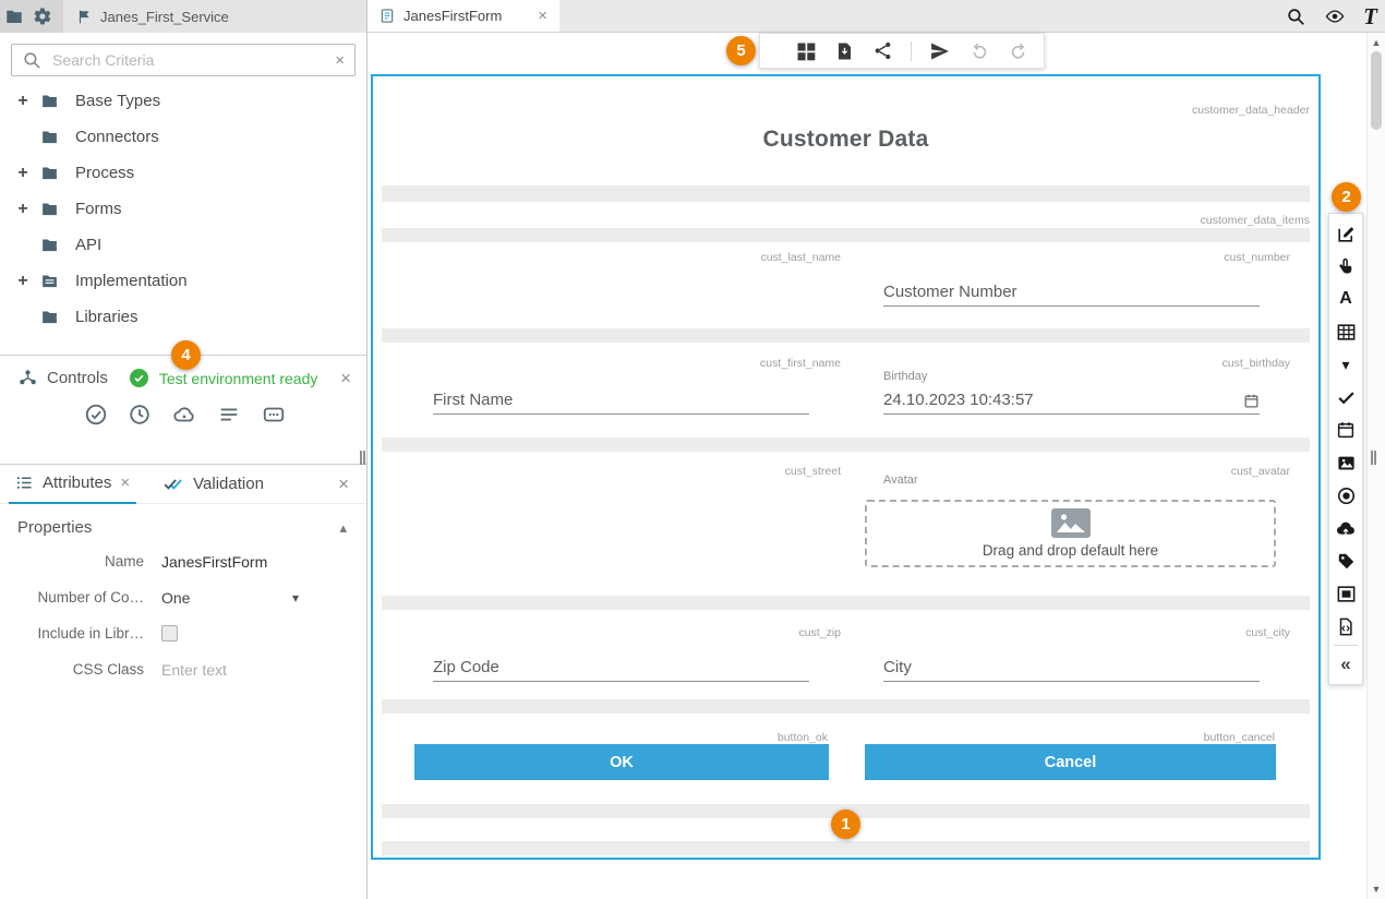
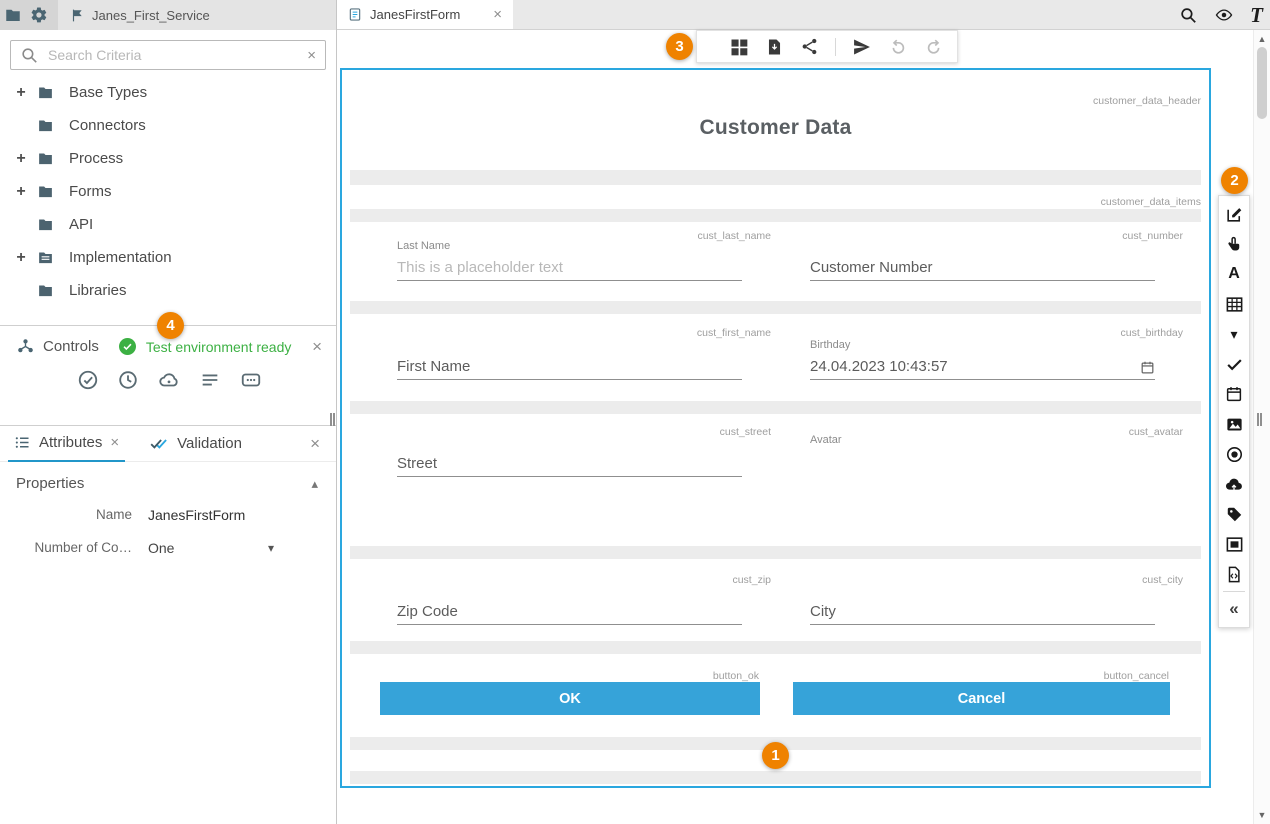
  Janes_First_Service
  Search Criteria
  ×
  +
  Base Types
  Connectors
  +
  Process
  +
  Forms
  API
  +
  Implementation
  Libraries
  Controls
  Test environment ready
  ×
  Attributes
  ×
  Validation
  ×
  Properties
  ▴
  Name
  JanesFirstForm
  Number of Co…
  One
  ▾
- Include in Libr…
- CSS Class
- Enter text
  4
  JanesFirstForm
  ×
  T
- 5
+ 3
  customer_data_header
  Customer Data
  customer_data_items
  cust_last_name
  cust_number
+ Last Name
+ This is a placeholder text
  Customer Number
  cust_first_name
  cust_birthday
  First Name
  Birthday
- 24.10.2023 10:43:57
+ 24.04.2023 10:43:57
  cust_street
  cust_avatar
+ Street
  Avatar
- Drag and drop default here
  cust_zip
  cust_city
  Zip Code
  City
  button_ok
  button_cancel
  OK
  Cancel
  1
  A
  ▾
  «
  2
  ▲
  ▼
